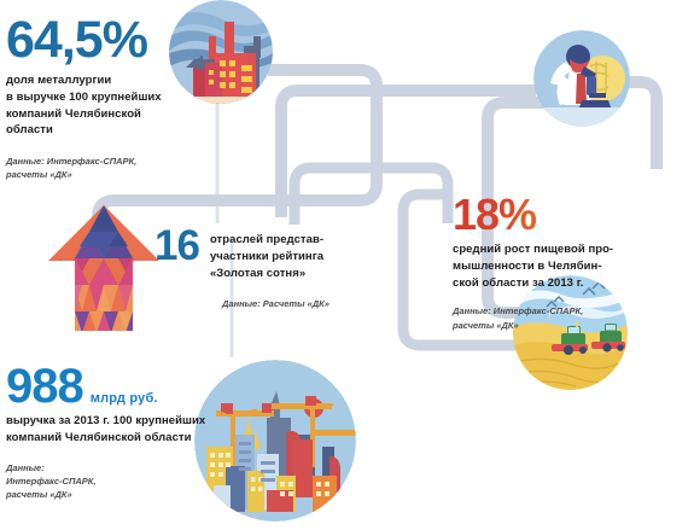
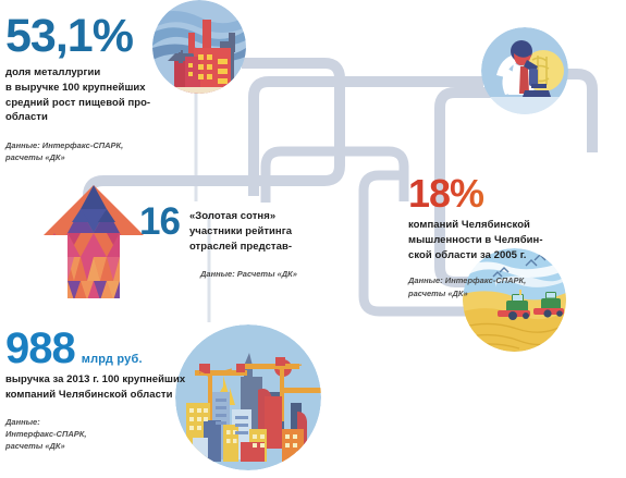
- 64,5%
+ 53,1%
  доля металлургии
  в выручке 100 крупнейших
- компаний Челябинской
+ средний рост пищевой про-
  области
  Данные: Интерфакс-СПАРК,
  расчеты «ДК»
  16
- отраслей представ-
+ «Золотая сотня»
  участники рейтинга
- «Золотая сотня»
+ отраслей представ-
  Данные: Расчеты «ДК»
  18%
- средний рост пищевой про-
+ компаний Челябинской
  мышленности в Челябин-
- ской области за 2013 г.
+ ской области за 2005 г.
  Данные: Интерфакс-СПАРК,
  расчеты «ДК»
  988
  млрд руб.
  выручка за 2013 г. 100 крупнейших
  компаний Челябинской области
  Данные:
  Интерфакс-СПАРК,
  расчеты «ДК»
